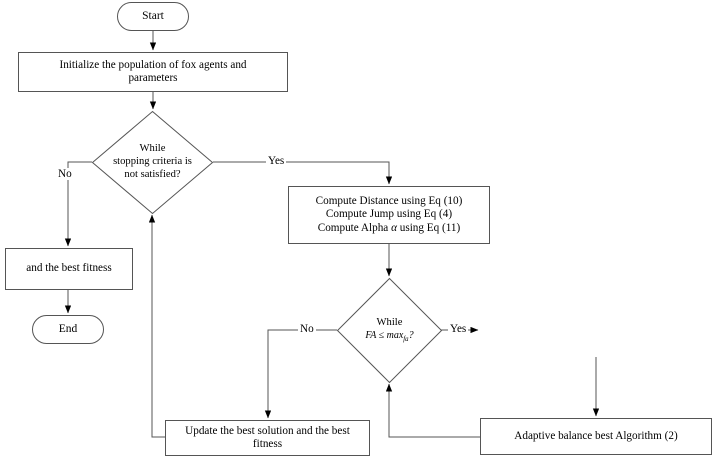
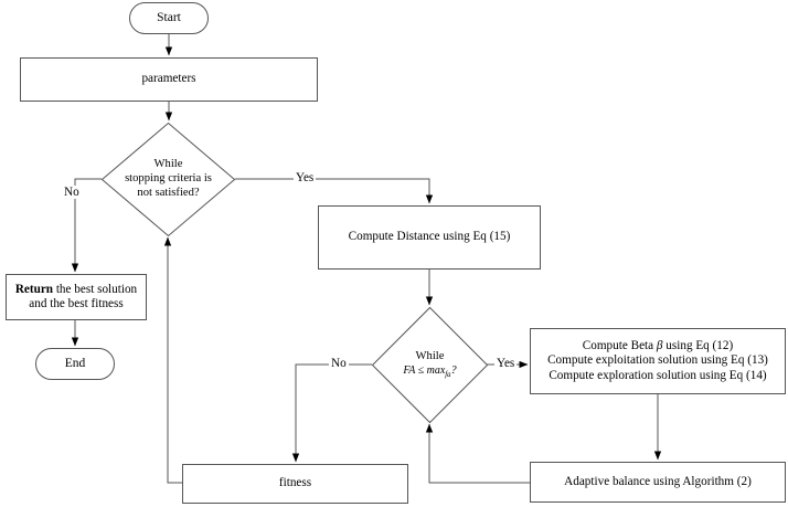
  Start
- Initialize the population of fox agents and
  parameters
  While
  stopping criteria is
  not satisfied?
  No
  Yes
+ Return the best solution
  and the best fitness
  End
- Compute Distance using Eq (10)
+ Compute Distance using Eq (15)
- Compute Jump using Eq (4)
- Compute Alpha α using Eq (11)
  While
  FA ≤ max ?
  No
  Yes
+ Compute Beta β using Eq (12)
+ Compute exploitation solution using Eq (13)
+ Compute exploration solution using Eq (14)
- Adaptive balance best Algorithm (2)
+ Adaptive balance using Algorithm (2)
- Update the best solution and the best
  fitness
